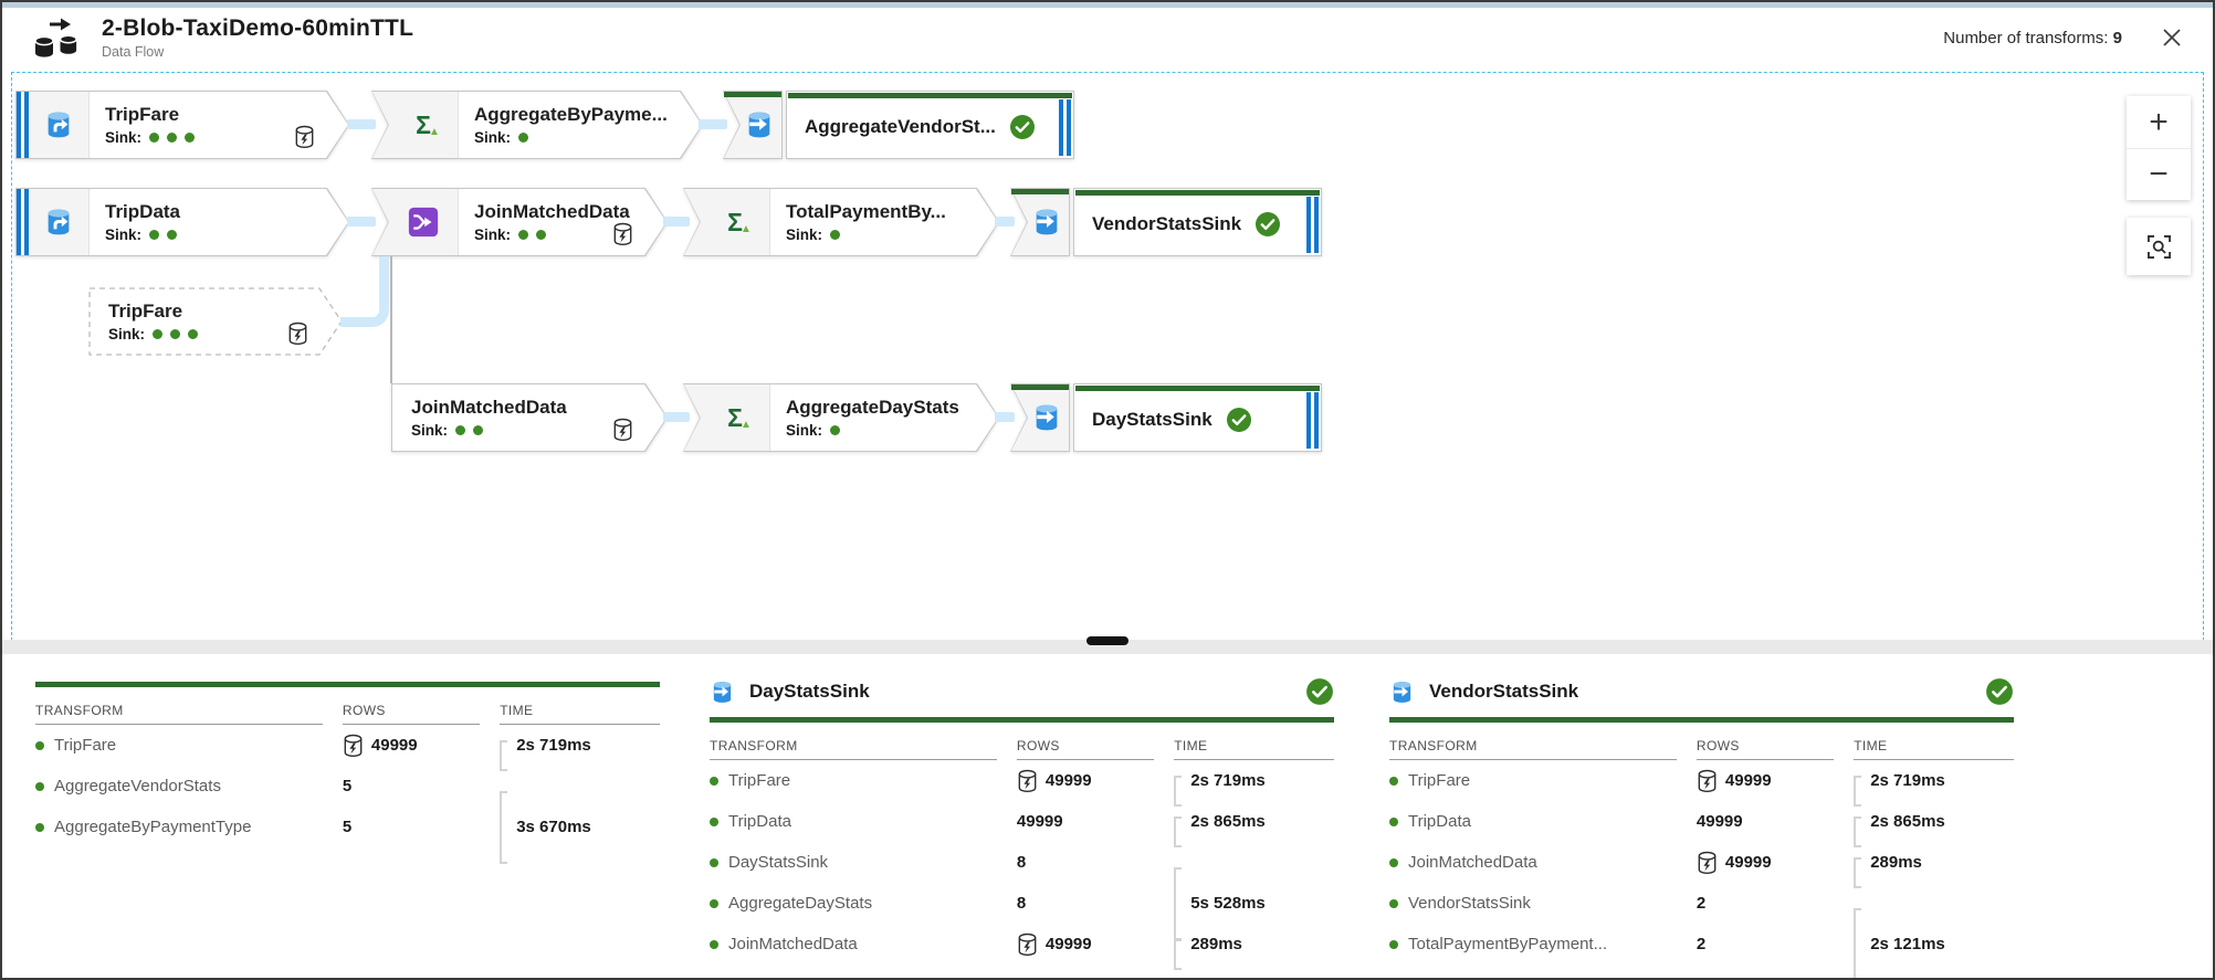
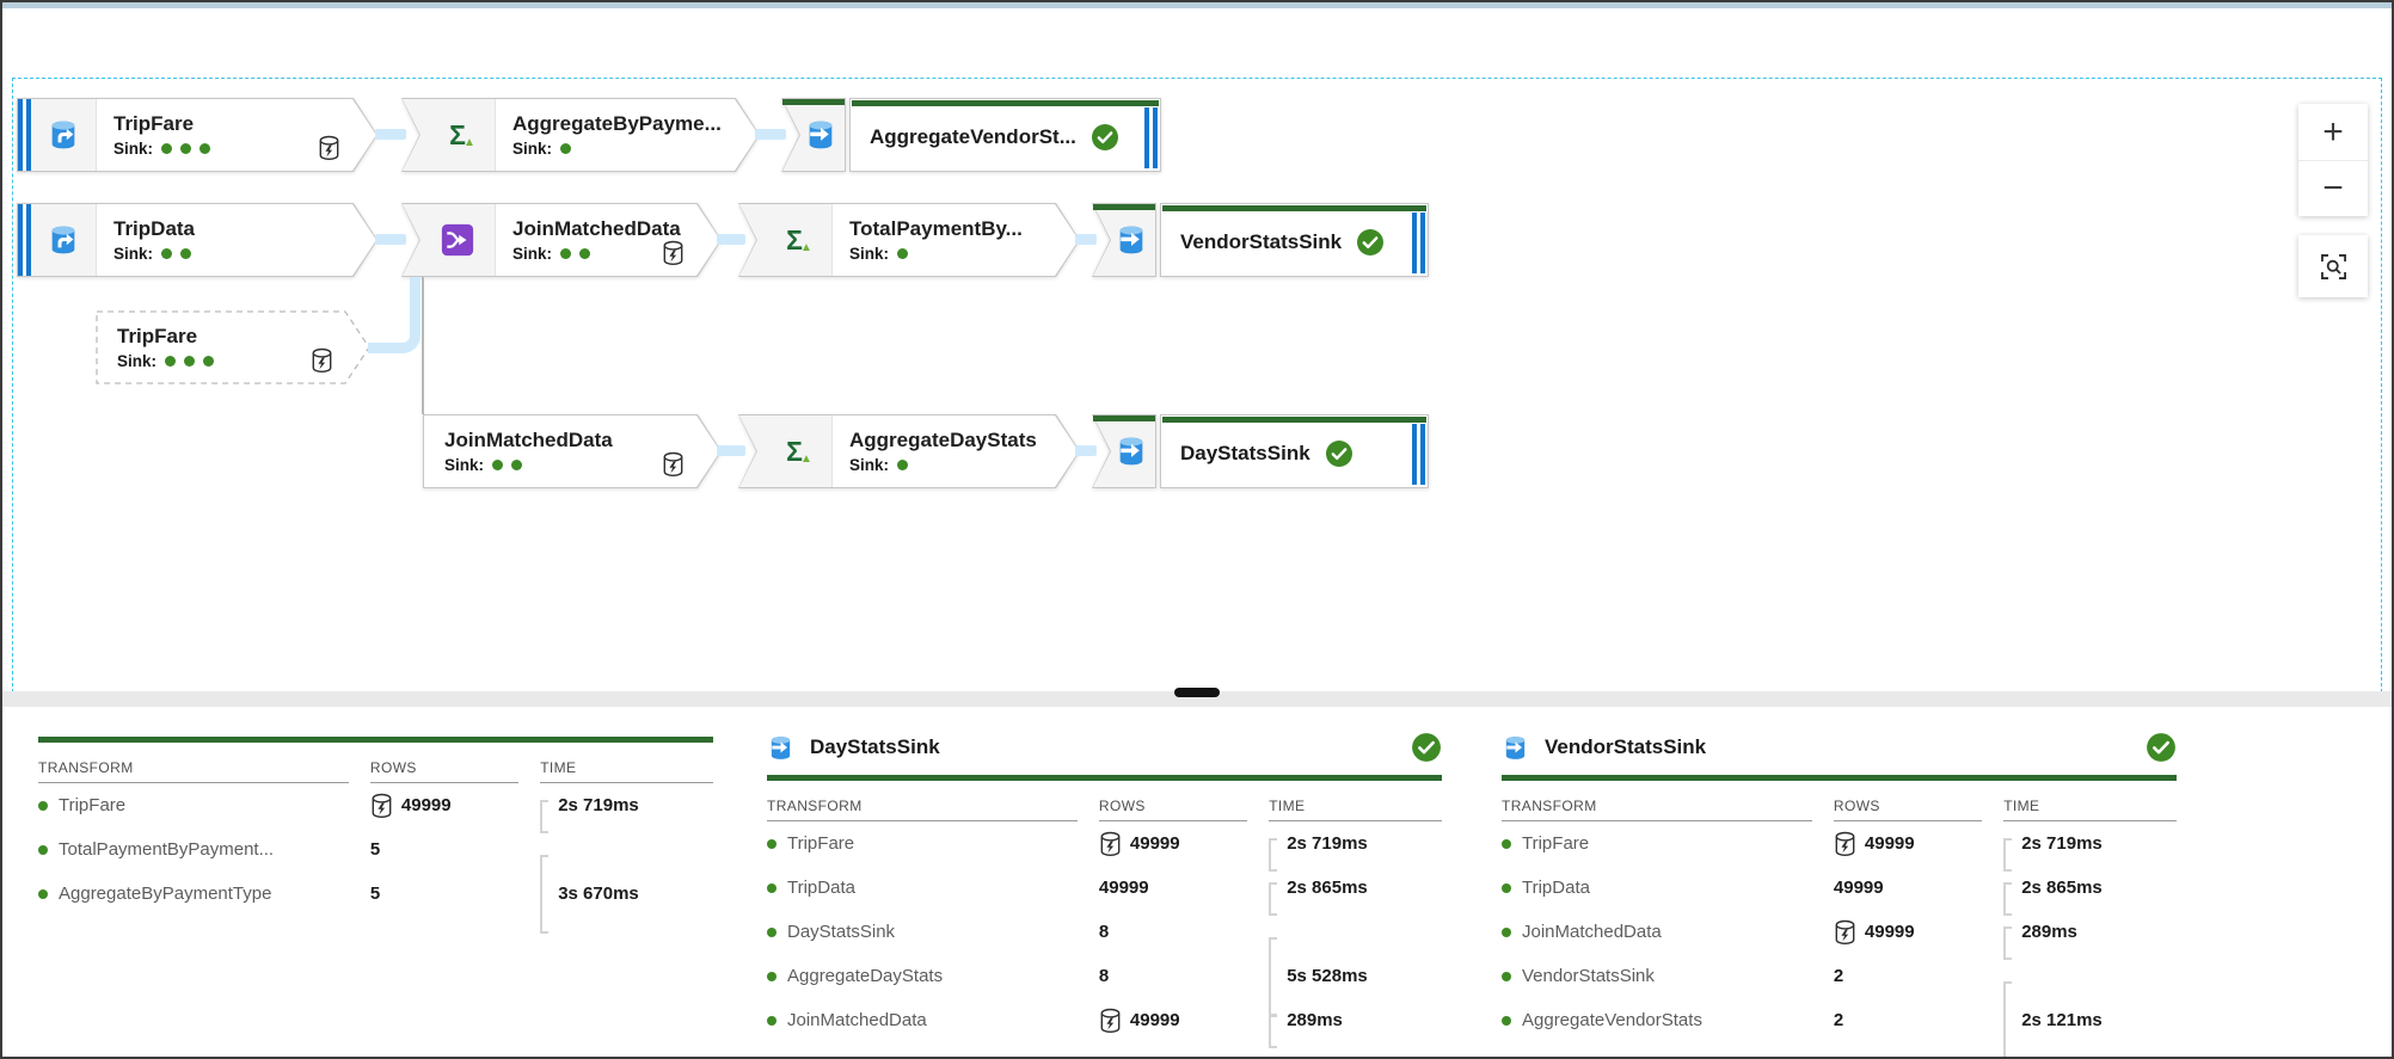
- 2-Blob-TaxiDemo-60minTTL
- Data Flow
- Number of transforms: 9
  TripFare
  Sink:
  Σ
  ▲
  AggregateByPayme...
  Sink:
  AggregateVendorSt...
  TripData
  Sink:
  JoinMatchedData
  Sink:
  Σ
  ▲
  TotalPaymentBy...
  Sink:
  VendorStatsSink
  TripFare
  Sink:
  JoinMatchedData
  Sink:
  Σ
  ▲
  AggregateDayStats
  Sink:
  DayStatsSink
  +
  −
  TRANSFORM
  ROWS
  TIME
  TripFare
  49999
  2s 719ms
- AggregateVendorStats
+ TotalPaymentByPayment...
  5
  AggregateByPaymentType
  5
  3s 670ms
  DayStatsSink
  TRANSFORM
  ROWS
  TIME
  TripFare
  49999
  2s 719ms
  TripData
  49999
  2s 865ms
  DayStatsSink
  8
  AggregateDayStats
  8
  5s 528ms
  JoinMatchedData
  49999
  289ms
  VendorStatsSink
  TRANSFORM
  ROWS
  TIME
  TripFare
  49999
  2s 719ms
  TripData
  49999
  2s 865ms
  JoinMatchedData
  49999
  289ms
  VendorStatsSink
  2
- TotalPaymentByPayment...
+ AggregateVendorStats
  2
  2s 121ms
